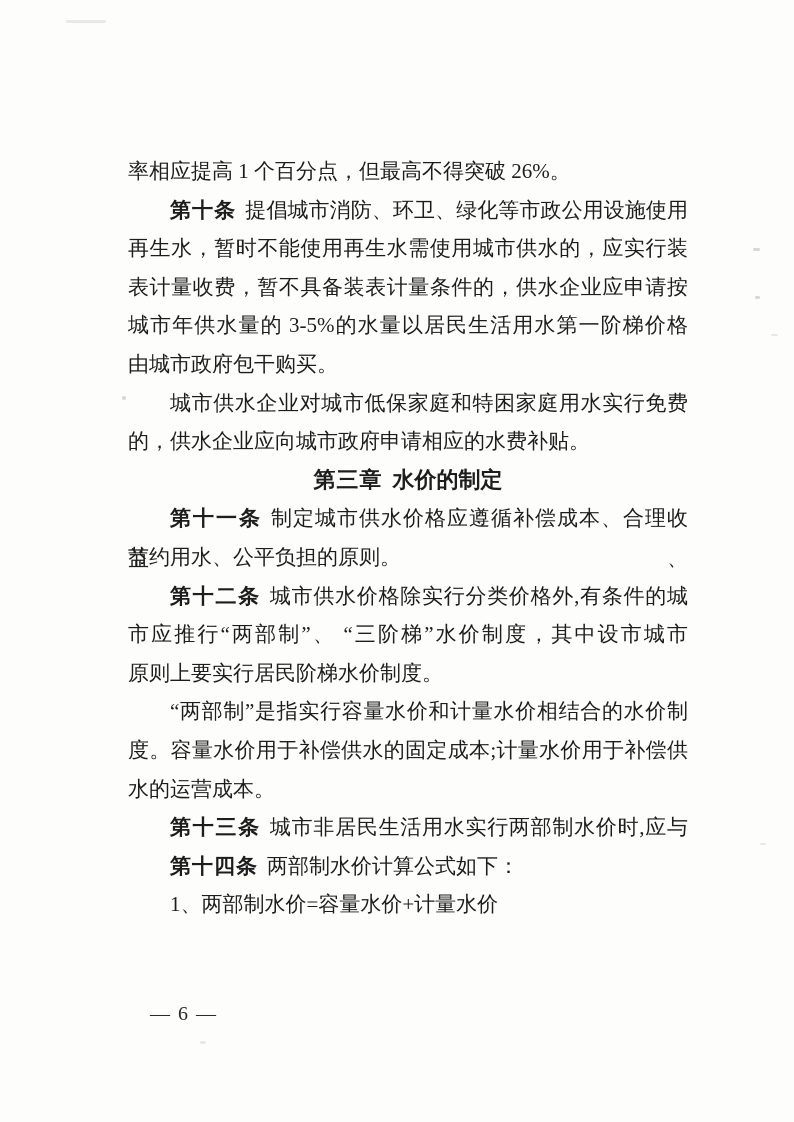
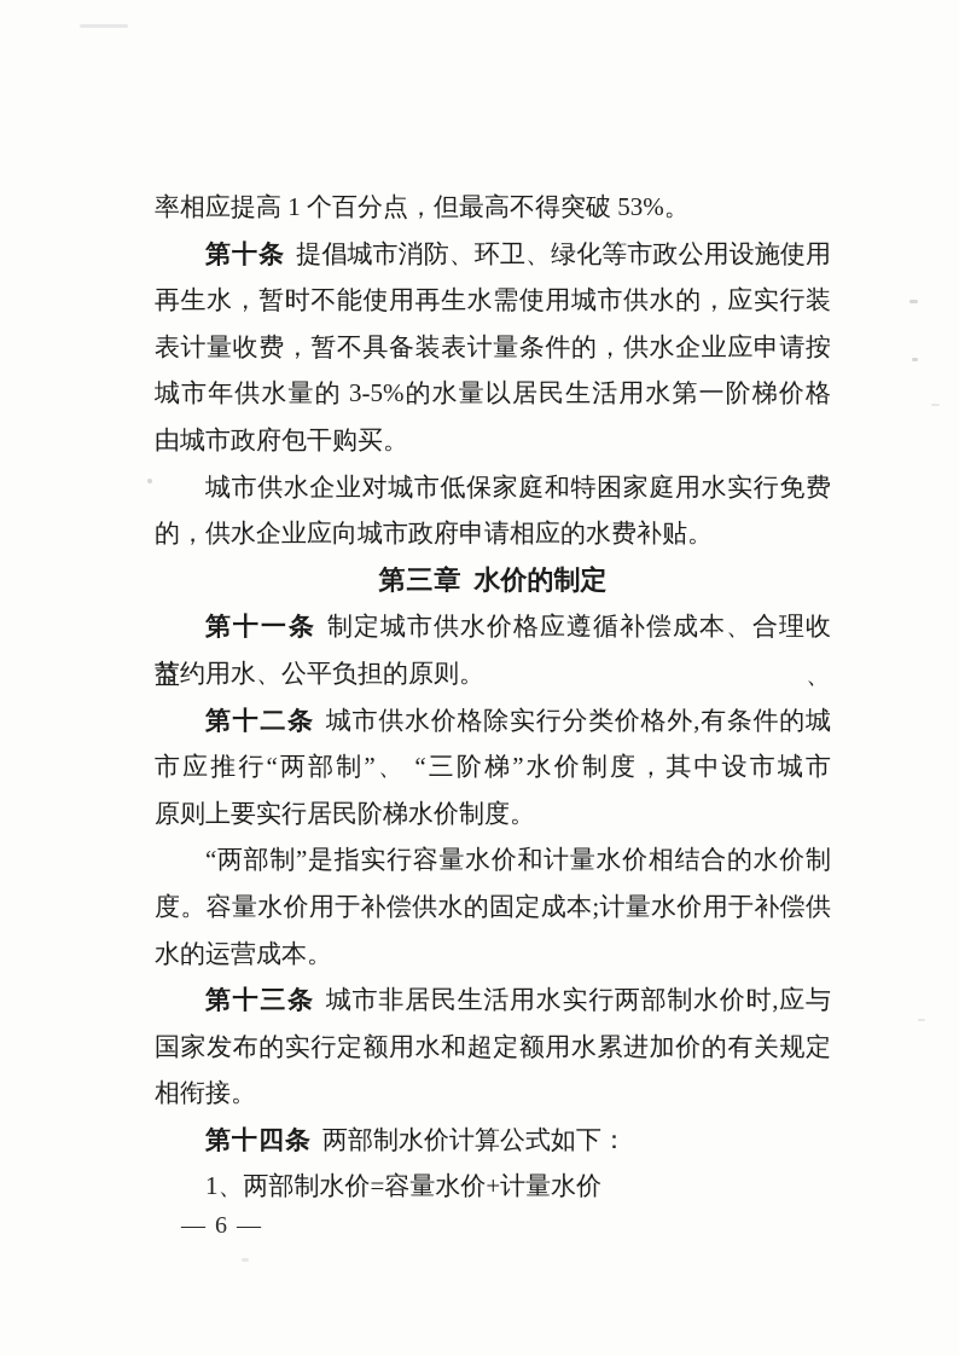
- 率相应提高 1 个百分点，但最高不得突破 26%。
+ 率相应提高 1 个百分点，但最高不得突破 53%。
  第十条 提倡城市消防、环卫、绿化等市政公用设施使用
  再生水，暂时不能使用再生水需使用城市供水的，应实行装
  表计量收费，暂不具备装表计量条件的，供水企业应申请按
  城市年供水量的 3-5%的水量以居民生活用水第一阶梯价格
  由城市政府包干购买。
  城市供水企业对城市低保家庭和特困家庭用水实行免费
  的，供水企业应向城市政府申请相应的水费补贴。
  第三章 水价的制定
  第十一条 制定城市供水价格应遵循补偿成本、合理收益、
  节约用水、公平负担的原则。
  第十二条 城市供水价格除实行分类价格外,有条件的城
  市应推行“两部制”、 “三阶梯”水价制度，其中设市城市
  原则上要实行居民阶梯水价制度。
  “两部制”是指实行容量水价和计量水价相结合的水价制
  度。容量水价用于补偿供水的固定成本;计量水价用于补偿供
  水的运营成本。
  第十三条 城市非居民生活用水实行两部制水价时,应与
+ 国家发布的实行定额用水和超定额用水累进加价的有关规定
+ 相衔接。
  第十四条 两部制水价计算公式如下：
  1、两部制水价=容量水价+计量水价
  — 6 —
